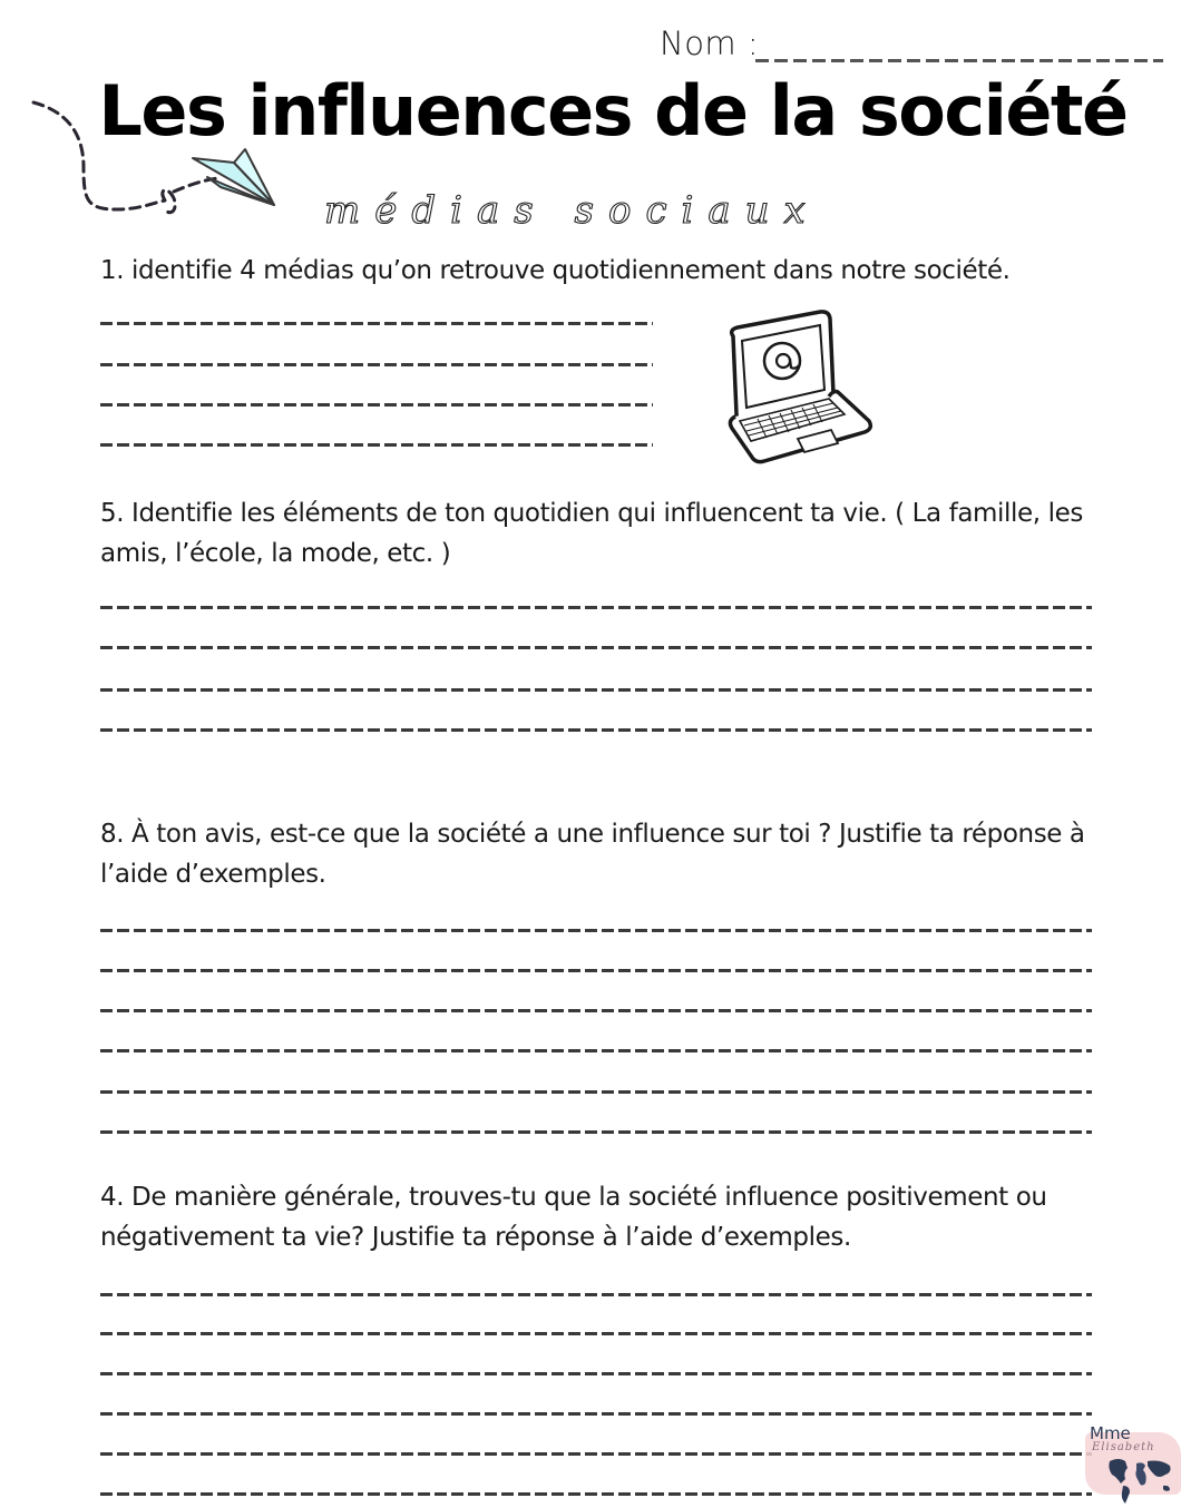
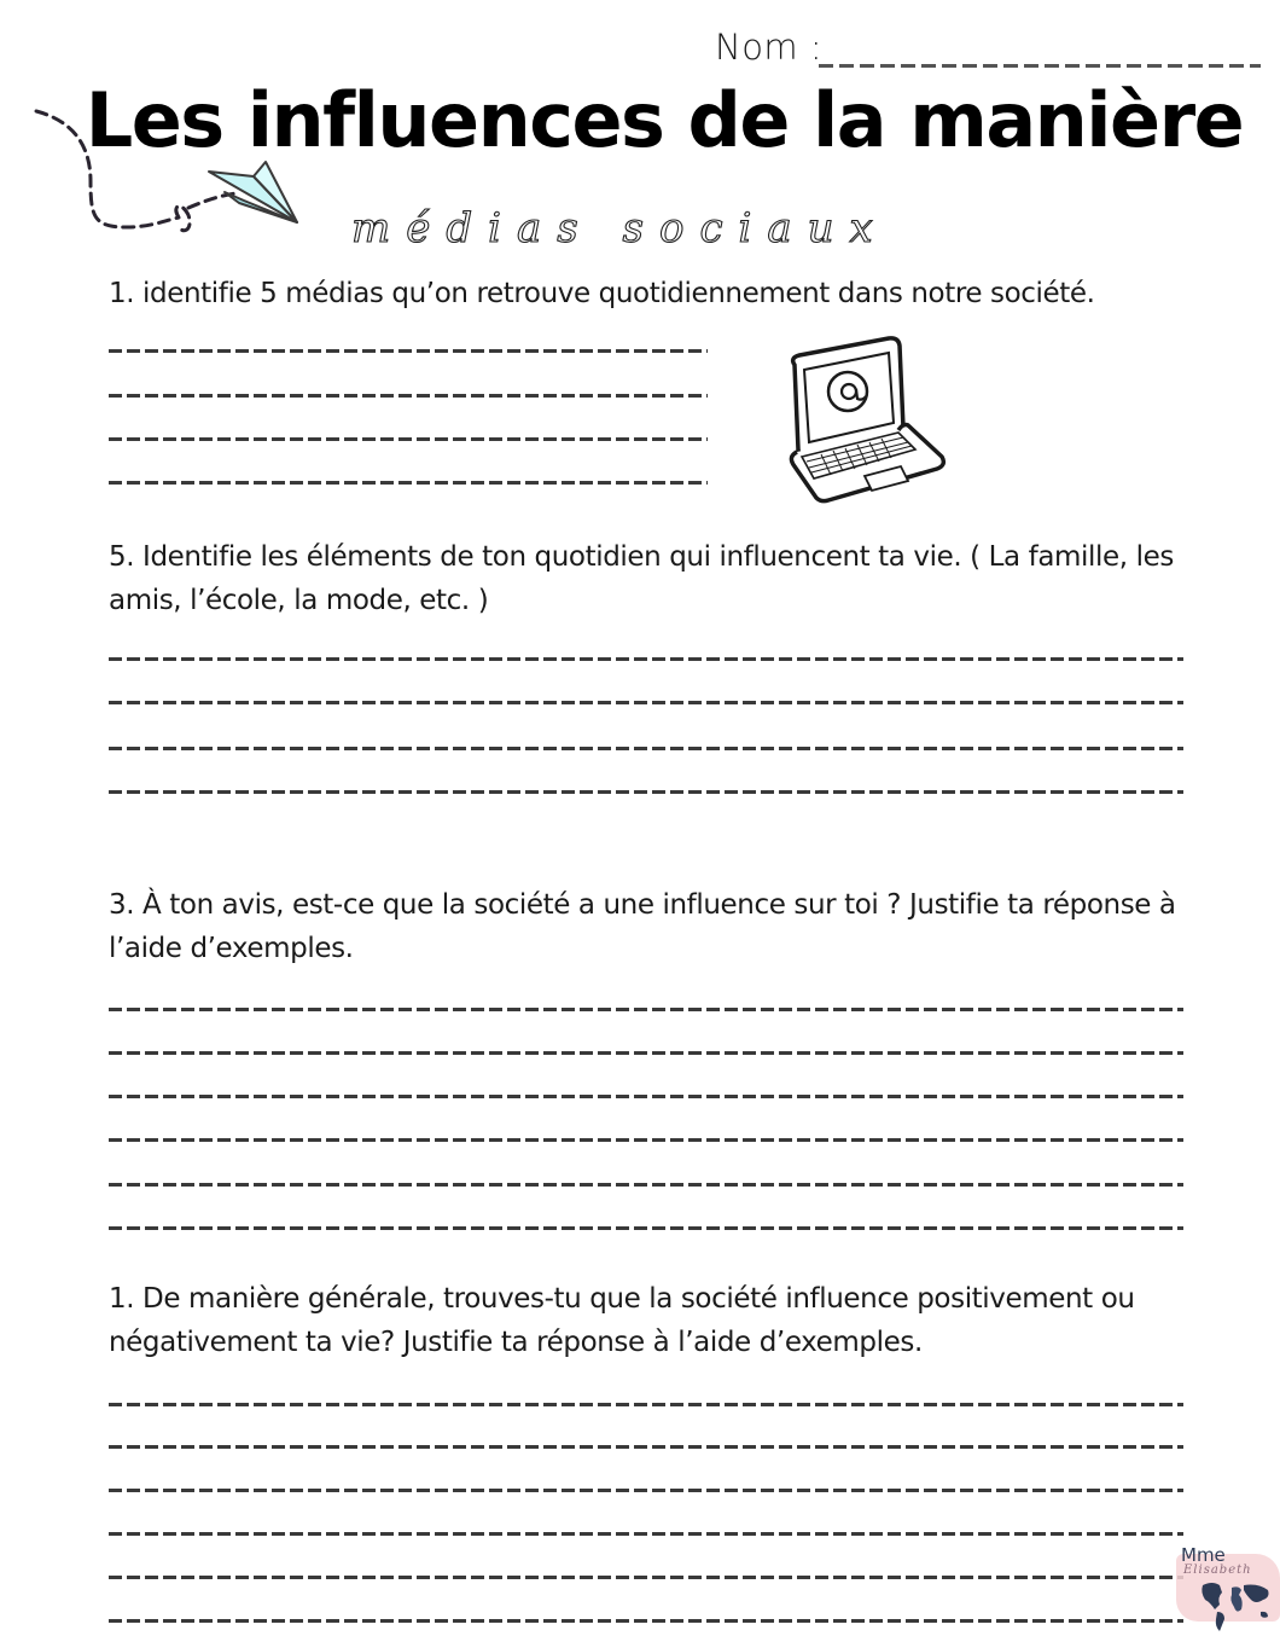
  Nom :
- Les influences de la société
+ Les influences de la manière
  médias sociaux
- 1. identifie 4 médias qu’on retrouve quotidiennement dans notre société.
+ 1. identifie 5 médias qu’on retrouve quotidiennement dans notre société.
  5. Identifie les éléments de ton quotidien qui influencent ta vie. ( La famille, les amis, l’école, la mode, etc. )
- 8. À ton avis, est-ce que la société a une influence sur toi ? Justifie ta réponse à l’aide d’exemples.
+ 3. À ton avis, est-ce que la société a une influence sur toi ? Justifie ta réponse à l’aide d’exemples.
- 4. De manière générale, trouves-tu que la société influence positivement ou négativement ta vie? Justifie ta réponse à l’aide d’exemples.
+ 1. De manière générale, trouves-tu que la société influence positivement ou négativement ta vie? Justifie ta réponse à l’aide d’exemples.
  Mme
  Elisabeth
